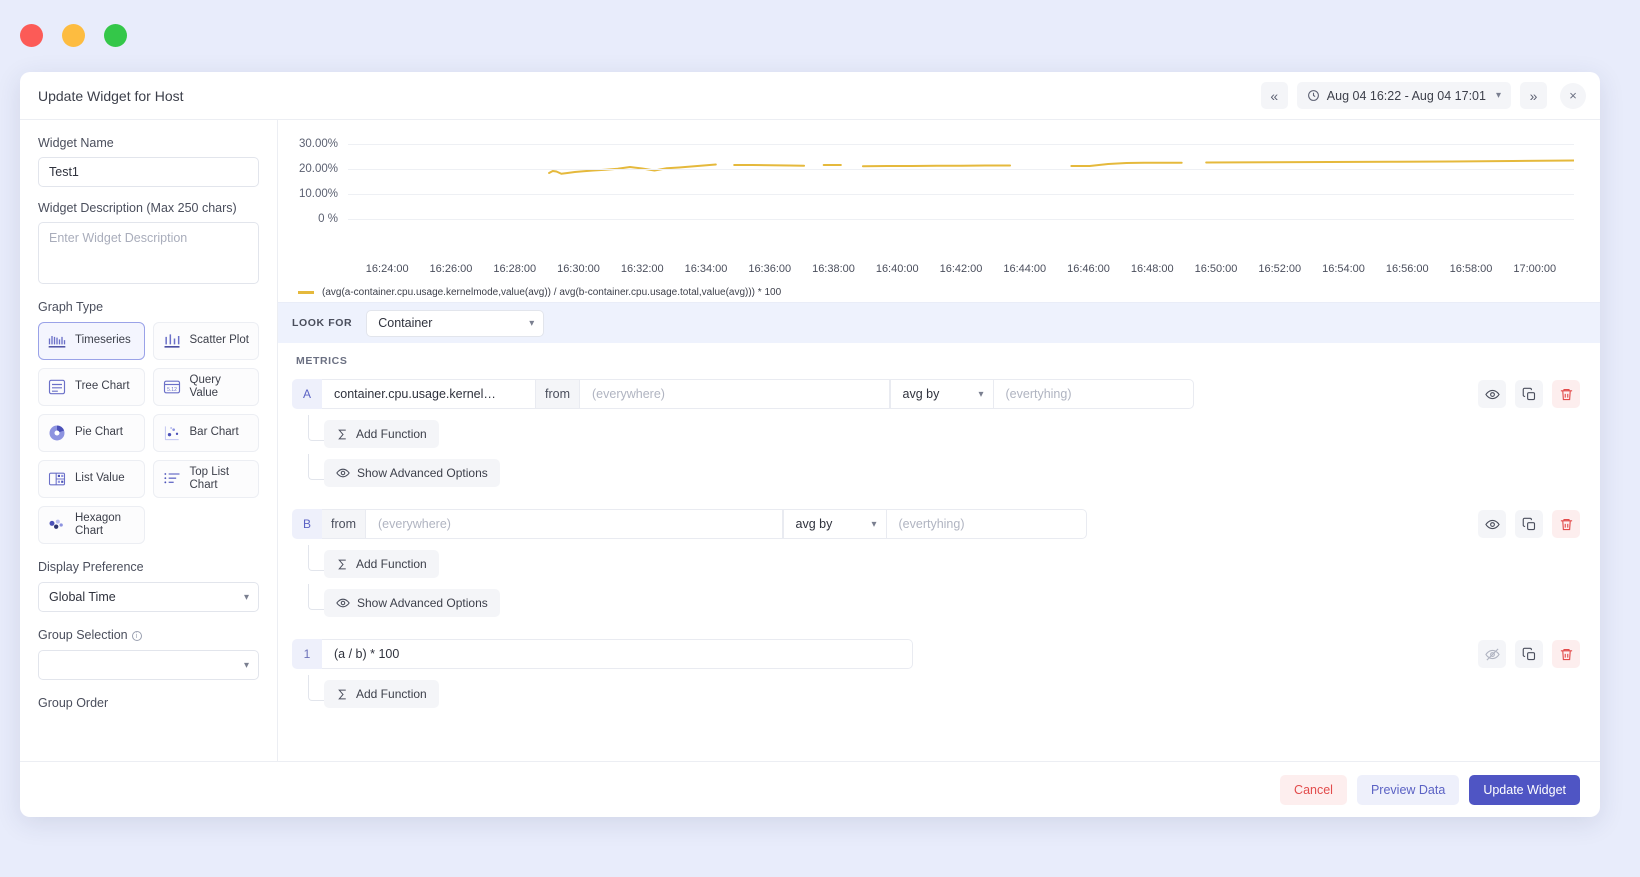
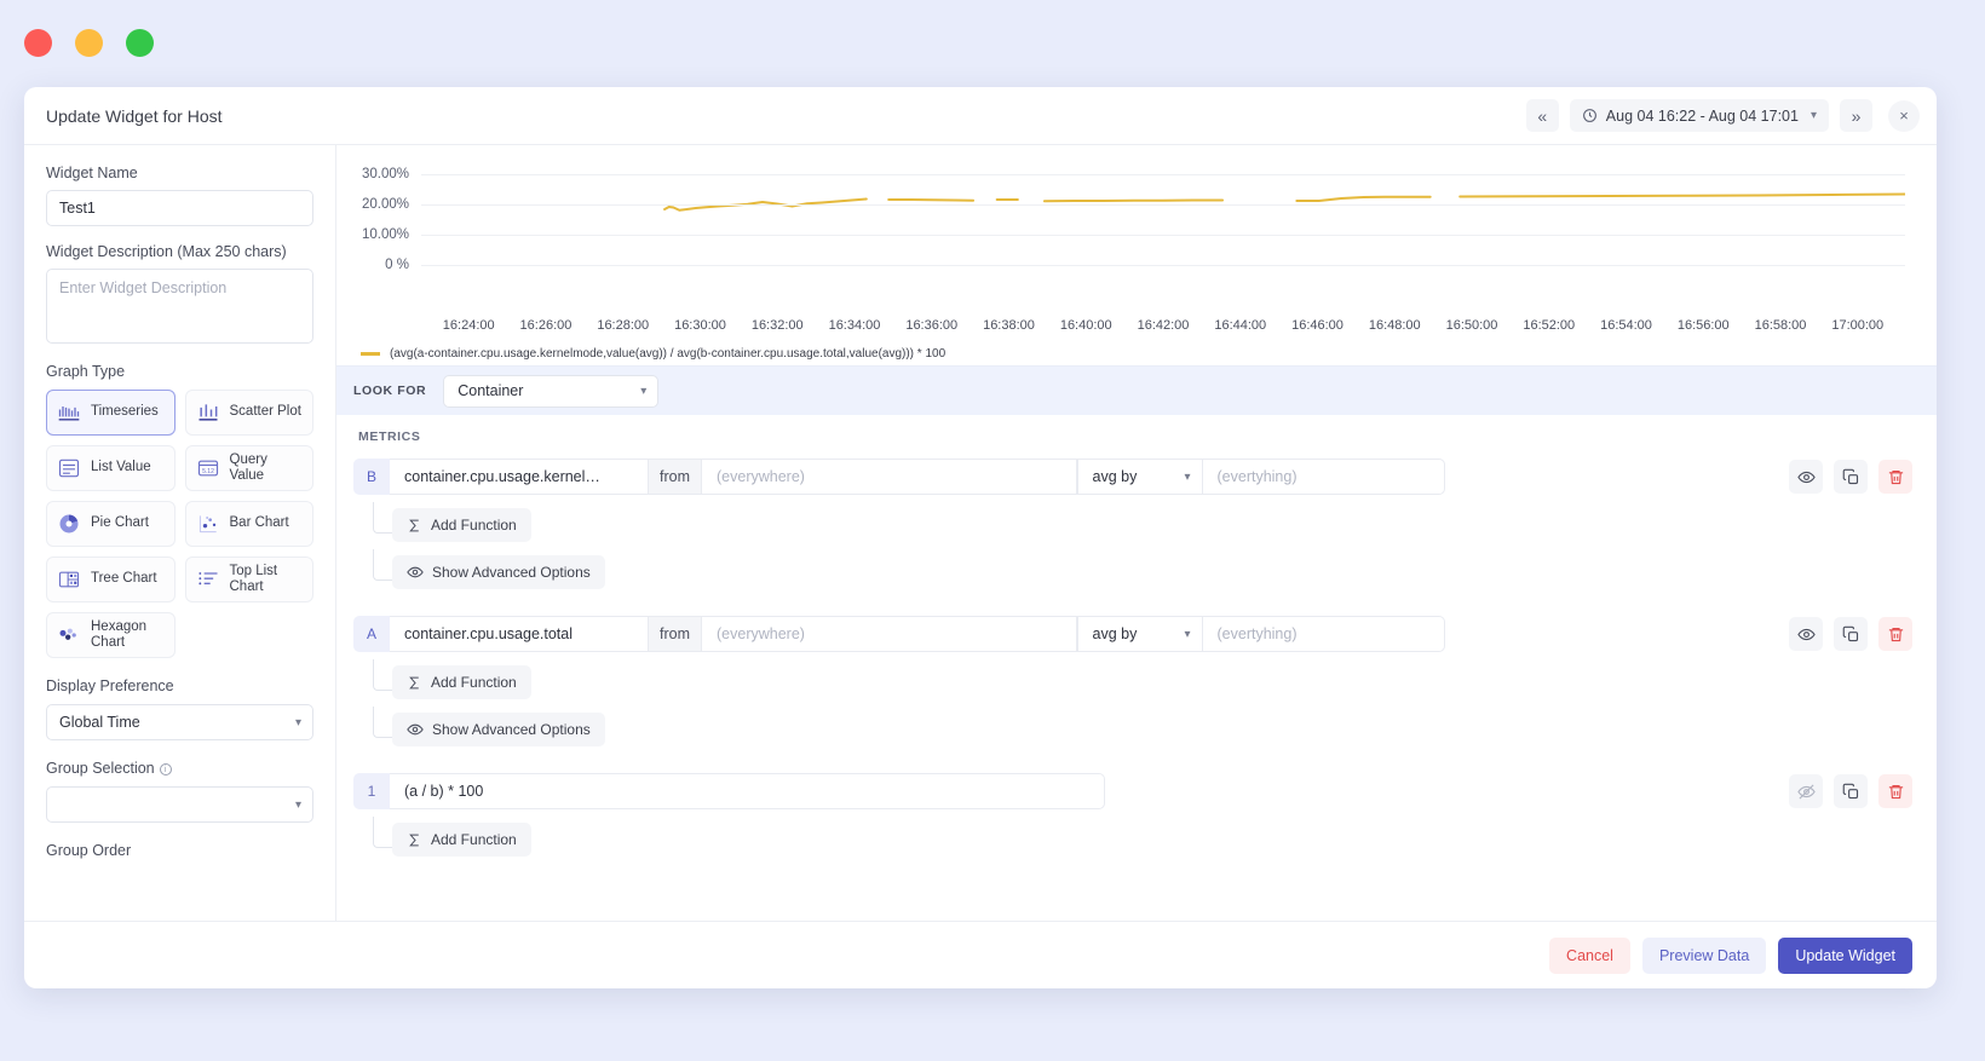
  Update Widget for Host
  «
  Aug 04 16:22 - Aug 04 17:01
  ▾
  »
  ×
  Widget Name
  Test1
  Widget Description (Max 250 chars)
  Enter Widget Description
  Graph Type
  Timeseries
  Scatter Plot
- Tree Chart
+ List Value
  Query Value
  Pie Chart
  Bar Chart
- List Value
+ Tree Chart
  Top List Chart
  Hexagon Chart
  Display Preference
  Global Time
  ▾
  Group Selection
  ▾
  Group Order
  30.00%
  20.00%
  10.00%
  0 %
  16:24:00
  16:26:00
  16:28:00
  16:30:00
  16:32:00
  16:34:00
  16:36:00
  16:38:00
  16:40:00
  16:42:00
  16:44:00
  16:46:00
  16:48:00
  16:50:00
  16:52:00
  16:54:00
  16:56:00
  16:58:00
  17:00:00
  (avg(a-container.cpu.usage.kernelmode,value(avg)) / avg(b-container.cpu.usage.total,value(avg))) * 100
  LOOK FOR
  Container
  ▾
  METRICS
- A
+ B
  container.cpu.usage.kernel…
  from
  (everywhere)
  avg by
  ▾
  (evertyhing)
  Add Function
  Show Advanced Options
- B
+ A
+ container.cpu.usage.total
  from
  (everywhere)
  avg by
  ▾
  (evertyhing)
  Add Function
  Show Advanced Options
  1
  (a / b) * 100
  Add Function
  Cancel
  Preview Data
  Update Widget
